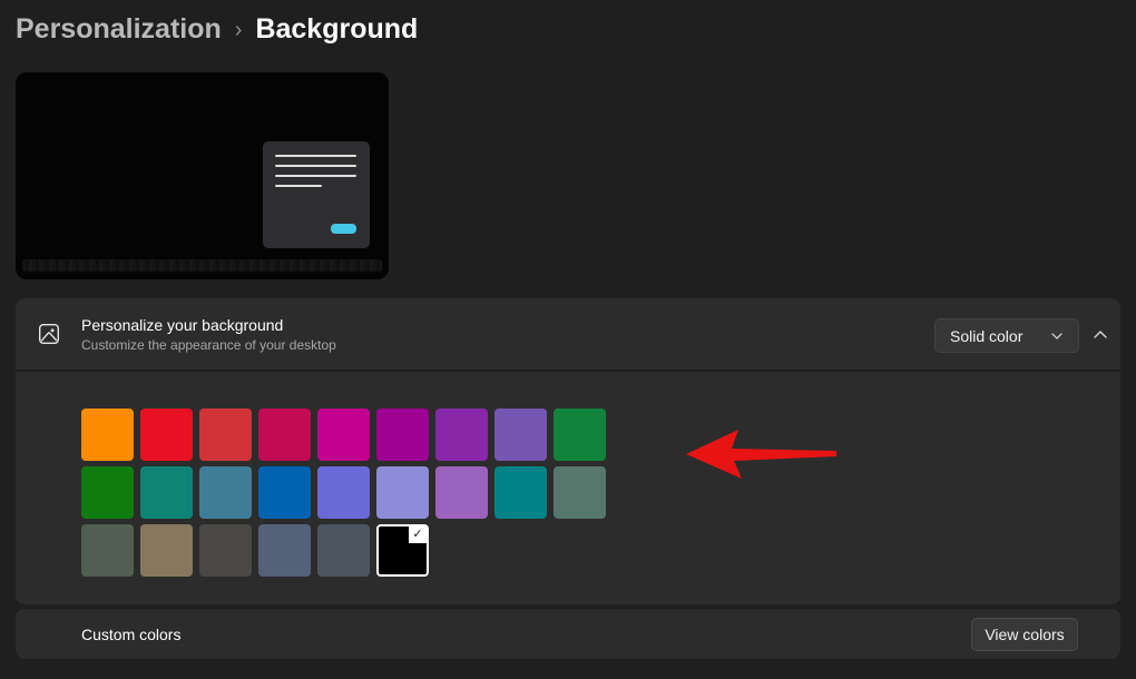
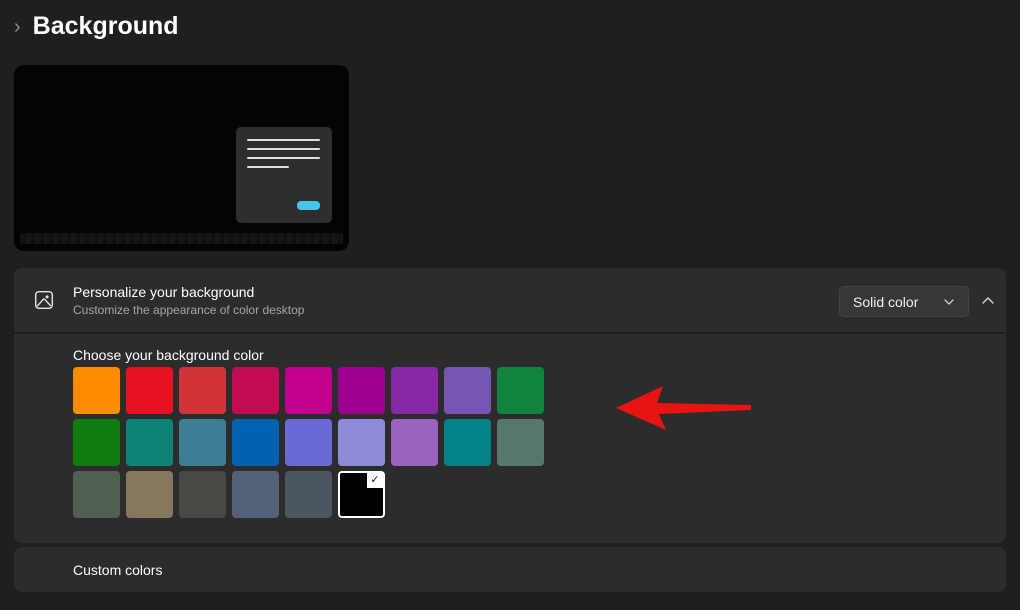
- Personalization
  ›
  Background
  Personalize your background
- Customize the appearance of your desktop
+ Customize the appearance of color desktop
  Solid color
+ Choose your background color
  ✓
  Custom colors
- View colors
